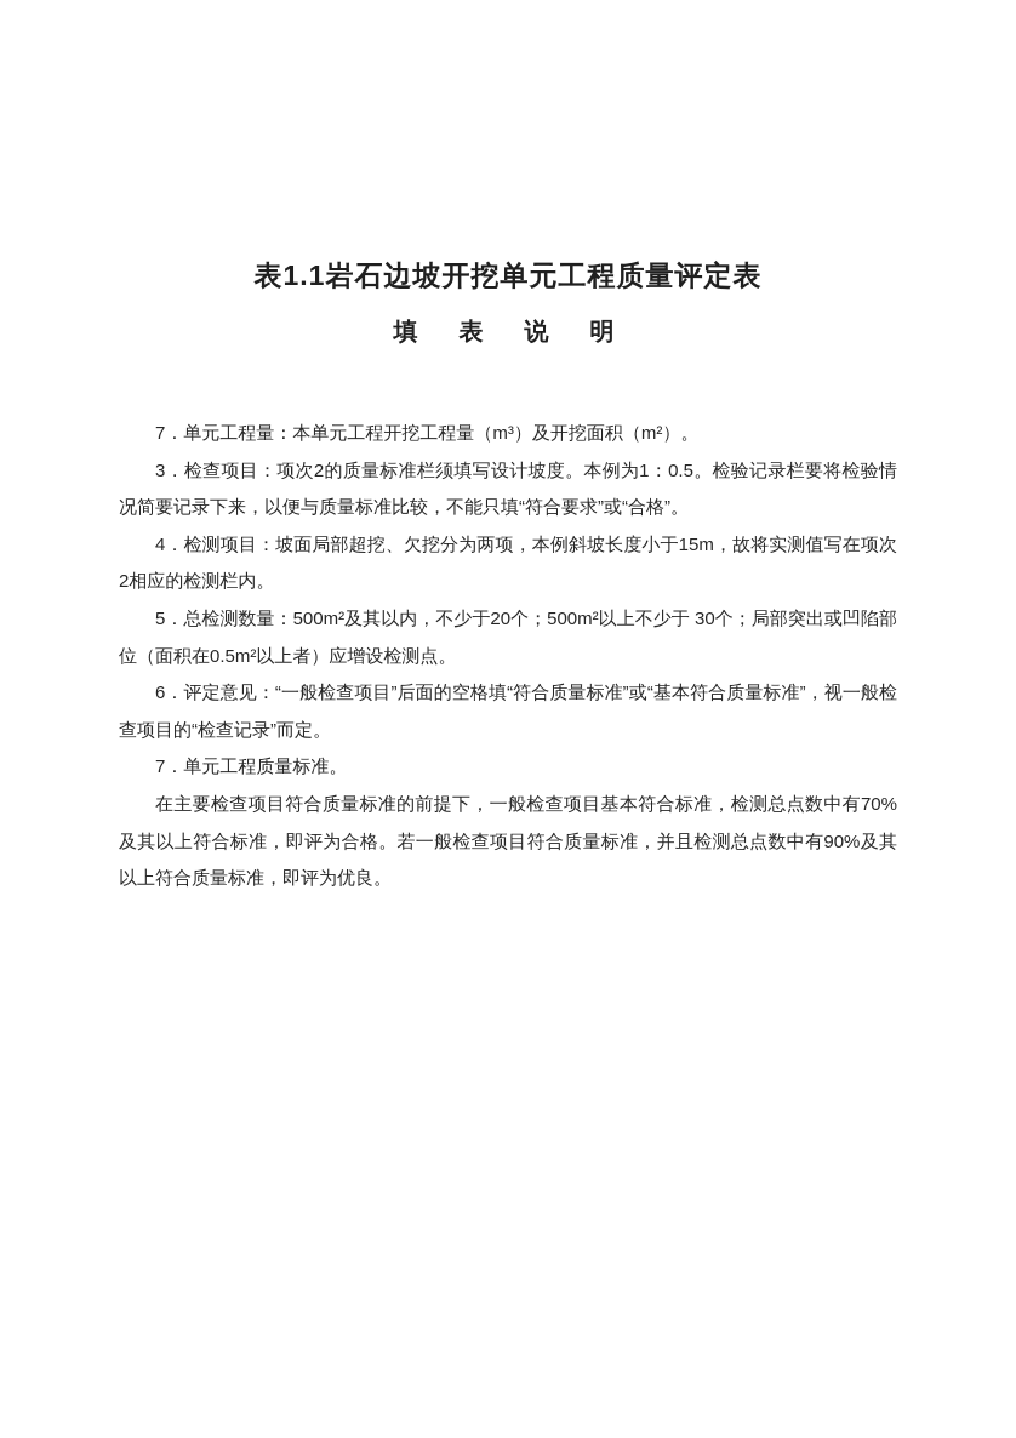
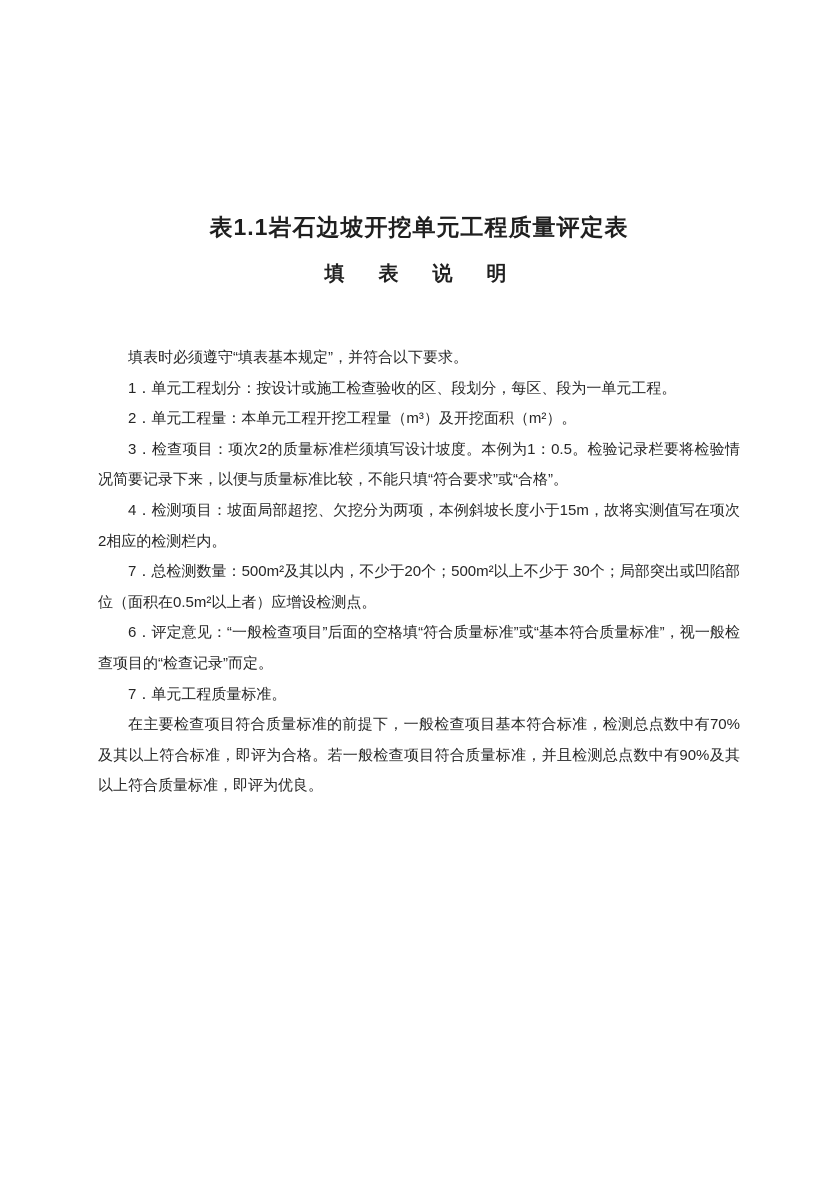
  表1.1岩石边坡开挖单元工程质量评定表
  填 表 说 明
+ 填表时必须遵守“填表基本规定”，并符合以下要求。
+ 1．单元工程划分：按设计或施工检查验收的区、段划分，每区、段为一单元工程。
- 7．单元工程量：本单元工程开挖工程量（m³）及开挖面积（m²）。
+ 2．单元工程量：本单元工程开挖工程量（m³）及开挖面积（m²）。
  3．检查项目：项次2的质量标准栏须填写设计坡度。本例为1：0.5。检验记录栏要将检验情况简要记录下来，以便与质量标准比较，不能只填“符合要求”或“合格”。
  4．检测项目：坡面局部超挖、欠挖分为两项，本例斜坡长度小于15m，故将实测值写在项次2相应的检测栏内。
- 5．总检测数量：500m²及其以内，不少于20个；500m²以上不少于 30个；局部突出或凹陷部位（面积在0.5m²以上者）应增设检测点。
+ 7．总检测数量：500m²及其以内，不少于20个；500m²以上不少于 30个；局部突出或凹陷部位（面积在0.5m²以上者）应增设检测点。
  6．评定意见：“一般检查项目”后面的空格填“符合质量标准”或“基本符合质量标准”，视一般检查项目的“检查记录”而定。
  7．单元工程质量标准。
  在主要检查项目符合质量标准的前提下，一般检查项目基本符合标准，检测总点数中有70%及其以上符合标准，即评为合格。若一般检查项目符合质量标准，并且检测总点数中有90%及其以上符合质量标准，即评为优良。
